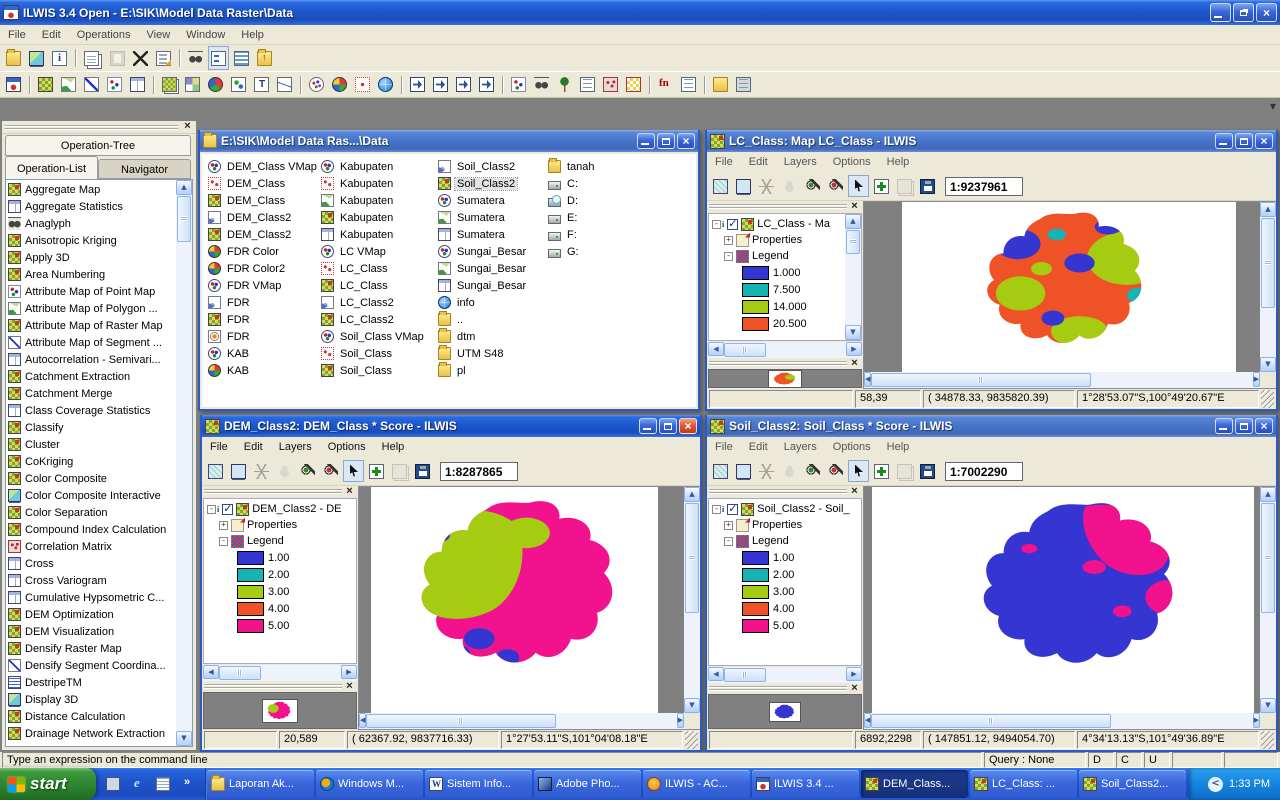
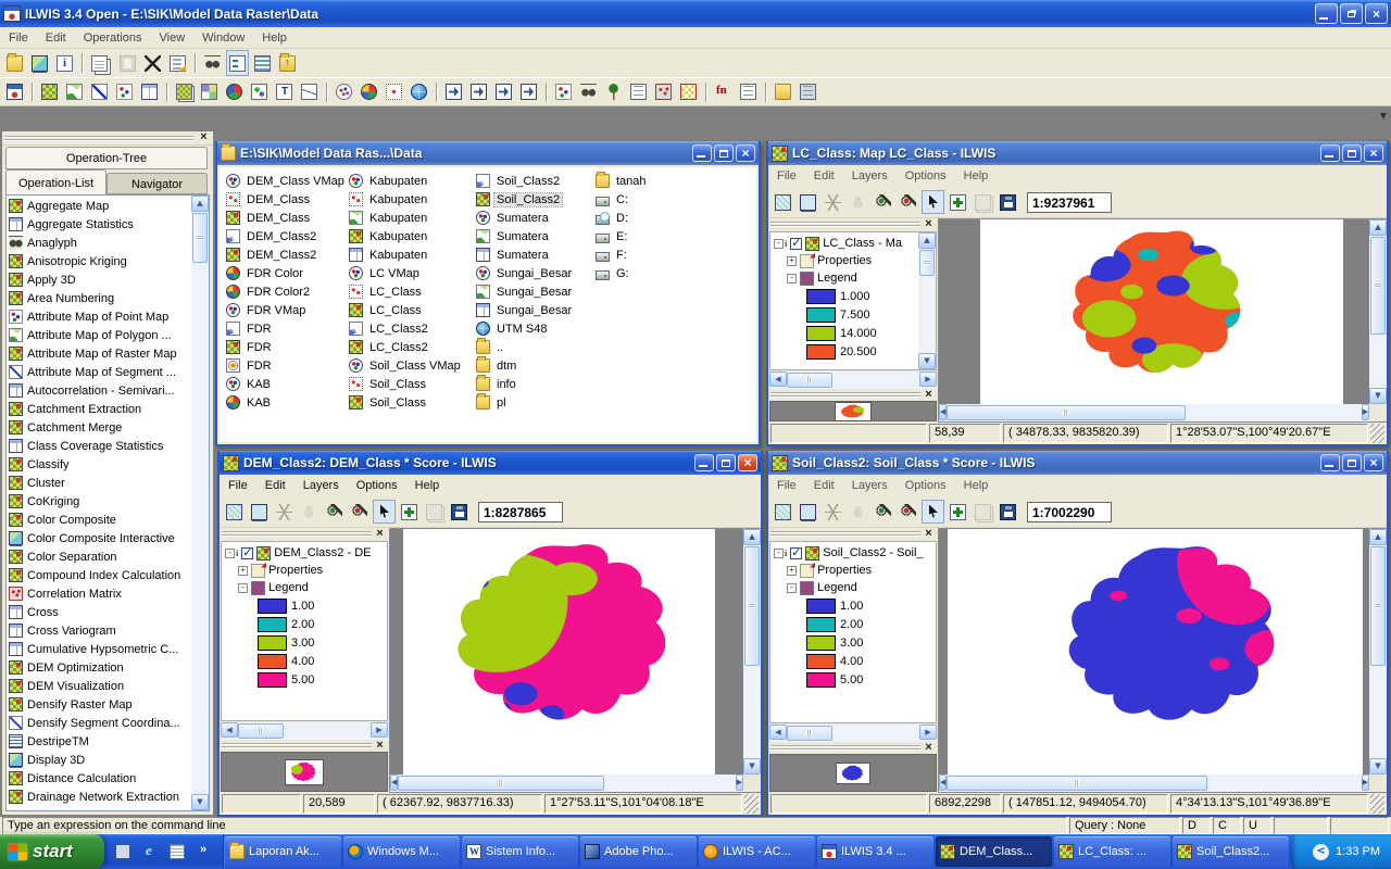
  ILWIS 3.4 Open - E:\SIK\Model Data Raster\Data
  ×
  File
  Edit
  Operations
  View
  Window
  Help
  ▼
  ×
  Operation-Tree
  Operation-List
  Navigator
  Aggregate Map
  Aggregate Statistics
  Anaglyph
  Anisotropic Kriging
  Apply 3D
  Area Numbering
  Attribute Map of Point Map
  Attribute Map of Polygon ...
  Attribute Map of Raster Map
  Attribute Map of Segment ...
  Autocorrelation - Semivari...
  Catchment Extraction
  Catchment Merge
  Class Coverage Statistics
  Classify
  Cluster
  CoKriging
  Color Composite
  Color Composite Interactive
  Color Separation
  Compound Index Calculation
  Correlation Matrix
  Cross
  Cross Variogram
  Cumulative Hypsometric C...
  DEM Optimization
  DEM Visualization
  Densify Raster Map
  Densify Segment Coordina...
  DestripeTM
  Display 3D
  Distance Calculation
  Drainage Network Extraction
  ▲
  ▼
  E:\SIK\Model Data Ras...\Data
  ×
  DEM_Class VMap
  DEM_Class
  DEM_Class
  DEM_Class2
  DEM_Class2
  FDR Color
  FDR Color2
  FDR VMap
  FDR
  FDR
  FDR
  KAB
  KAB
  Kabupaten
  Kabupaten
  Kabupaten
  Kabupaten
  Kabupaten
  LC VMap
  LC_Class
  LC_Class
  LC_Class2
  LC_Class2
  Soil_Class VMap
  Soil_Class
  Soil_Class
  Soil_Class2
  Soil_Class2
  Sumatera
  Sumatera
  Sumatera
  Sungai_Besar
  Sungai_Besar
  Sungai_Besar
- info
+ UTM S48
  ..
  dtm
- UTM S48
+ info
  pl
  tanah
  C:
  D:
  E:
  F:
  G:
  LC_Class: Map LC_Class - ILWIS
  ×
  File
  Edit
  Layers
  Options
  Help
  1:9237961
  ×
  -
  i
  LC_Class - Ma
  +
  Properties
  -
  Legend
  1.000
  7.500
  14.000
  20.500
  ▲
  ▼
  ◀
  ▶
  ×
  ▲
  ▼
  ◀
  ▶
  58,39
  ( 34878.33, 9835820.39)
  1°28'53.07"S,100°49'20.67"E
  DEM_Class2: DEM_Class * Score - ILWIS
  ×
  File
  Edit
  Layers
  Options
  Help
  1:8287865
  ×
  -
  i
  DEM_Class2 - DE
  +
  Properties
  -
  Legend
  1.00
  2.00
  3.00
  4.00
  5.00
  ◀
  ▶
  ×
  ▲
  ▼
  ◀
  ▶
  20,589
  ( 62367.92, 9837716.33)
  1°27'53.11"S,101°04'08.18"E
  Soil_Class2: Soil_Class * Score - ILWIS
  ×
  File
  Edit
  Layers
  Options
  Help
  1:7002290
  ×
  -
  i
  Soil_Class2 - Soil_
  +
  Properties
  -
  Legend
  1.00
  2.00
  3.00
  4.00
  5.00
  ◀
  ▶
  ×
  ▲
  ▼
  ◀
  ▶
  6892,2298
  ( 147851.12, 9494054.70)
  4°34'13.13"S,101°49'36.89"E
  Type an expression on the command line
  Query : None
  D
  C
  U
  start
  Laporan Ak...
  Windows M...
  Sistem Info...
  Adobe Pho...
  ILWIS - AC...
  ILWIS 3.4 ...
  DEM_Class...
  LC_Class: ...
  Soil_Class2...
  <
  1:33 PM
